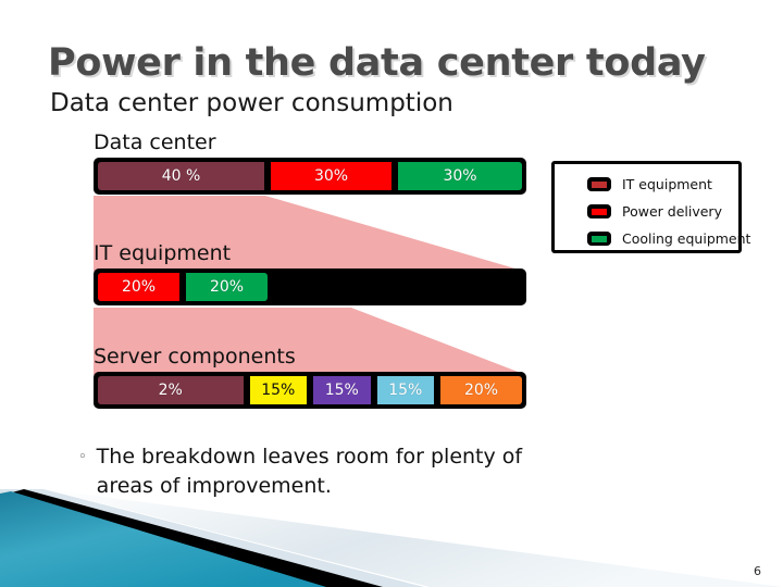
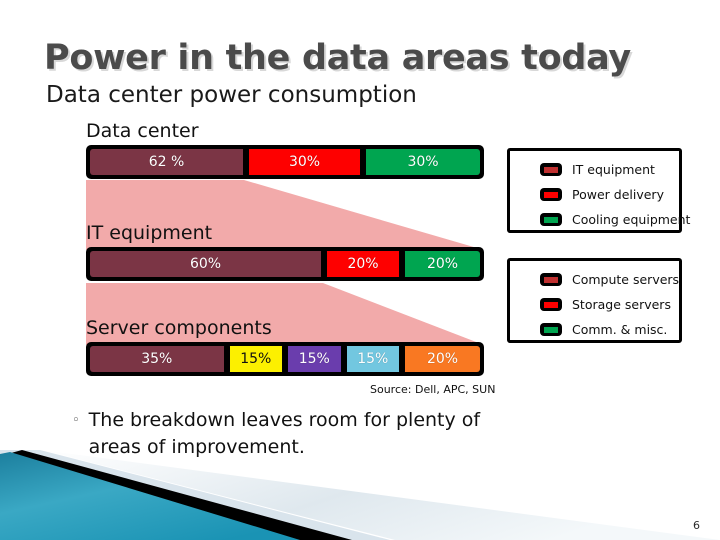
- Power in the data center today
+ Power in the data areas today
  Data center power consumption
  Data center
- 40 %
+ 62 %
  30%
  30%
  IT equipment
+ 60%
  20%
  20%
  Server components
- 2%
+ 35%
  15%
  15%
  15%
  20%
  IT equipment
  Power delivery
  Cooling equipment
+ Compute servers
+ Storage servers
+ Comm. & misc.
+ Source: Dell, APC, SUN
  ◦
  The breakdown leaves room for plenty of areas of improvement.
  6
